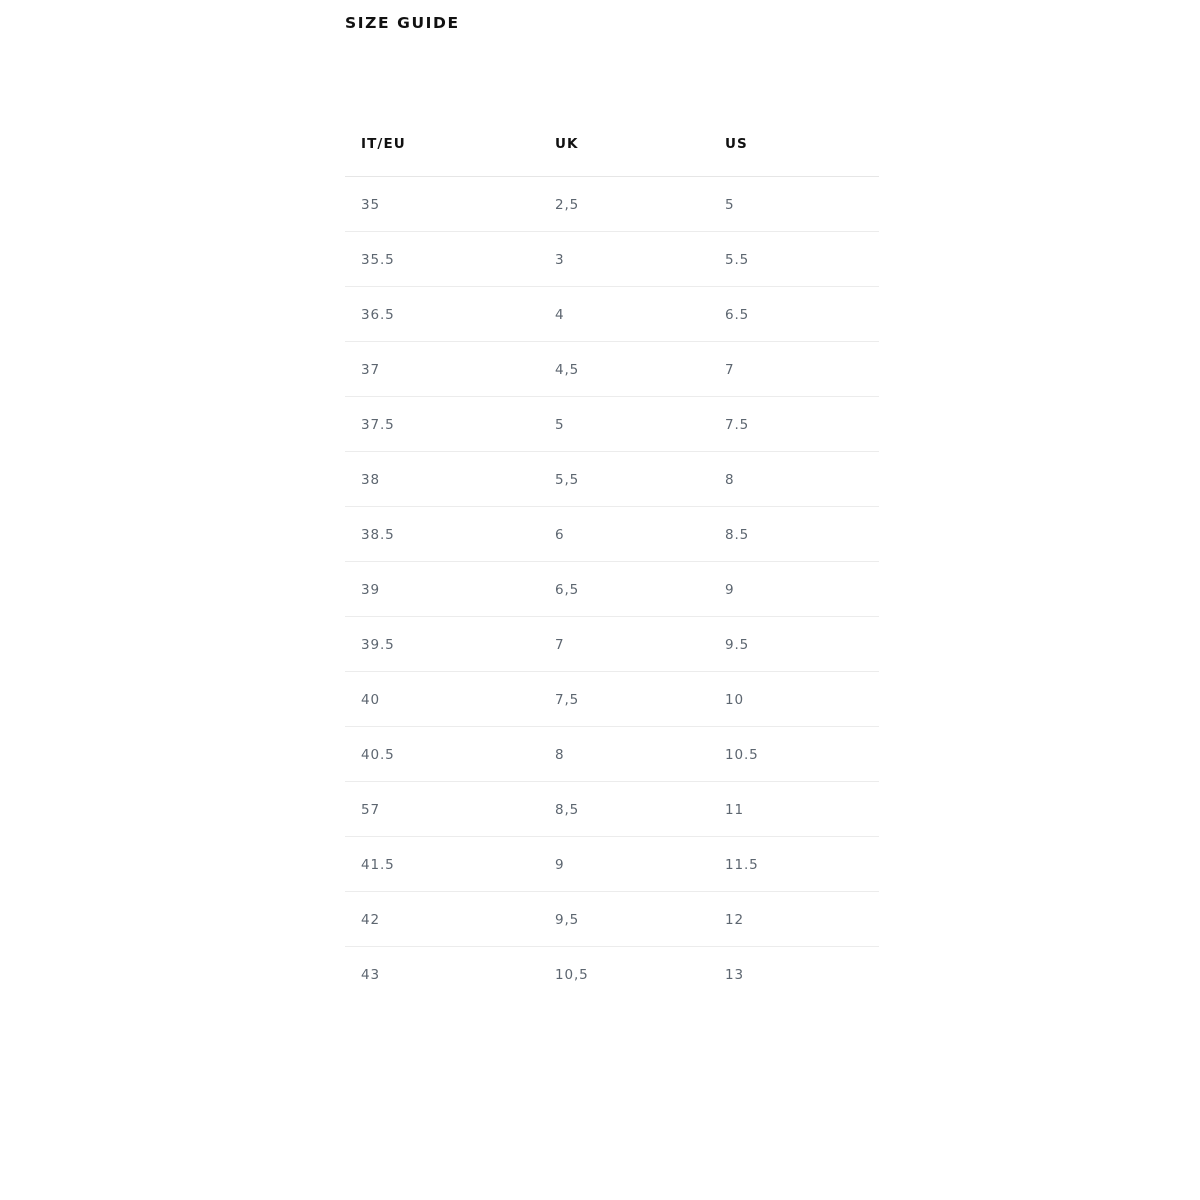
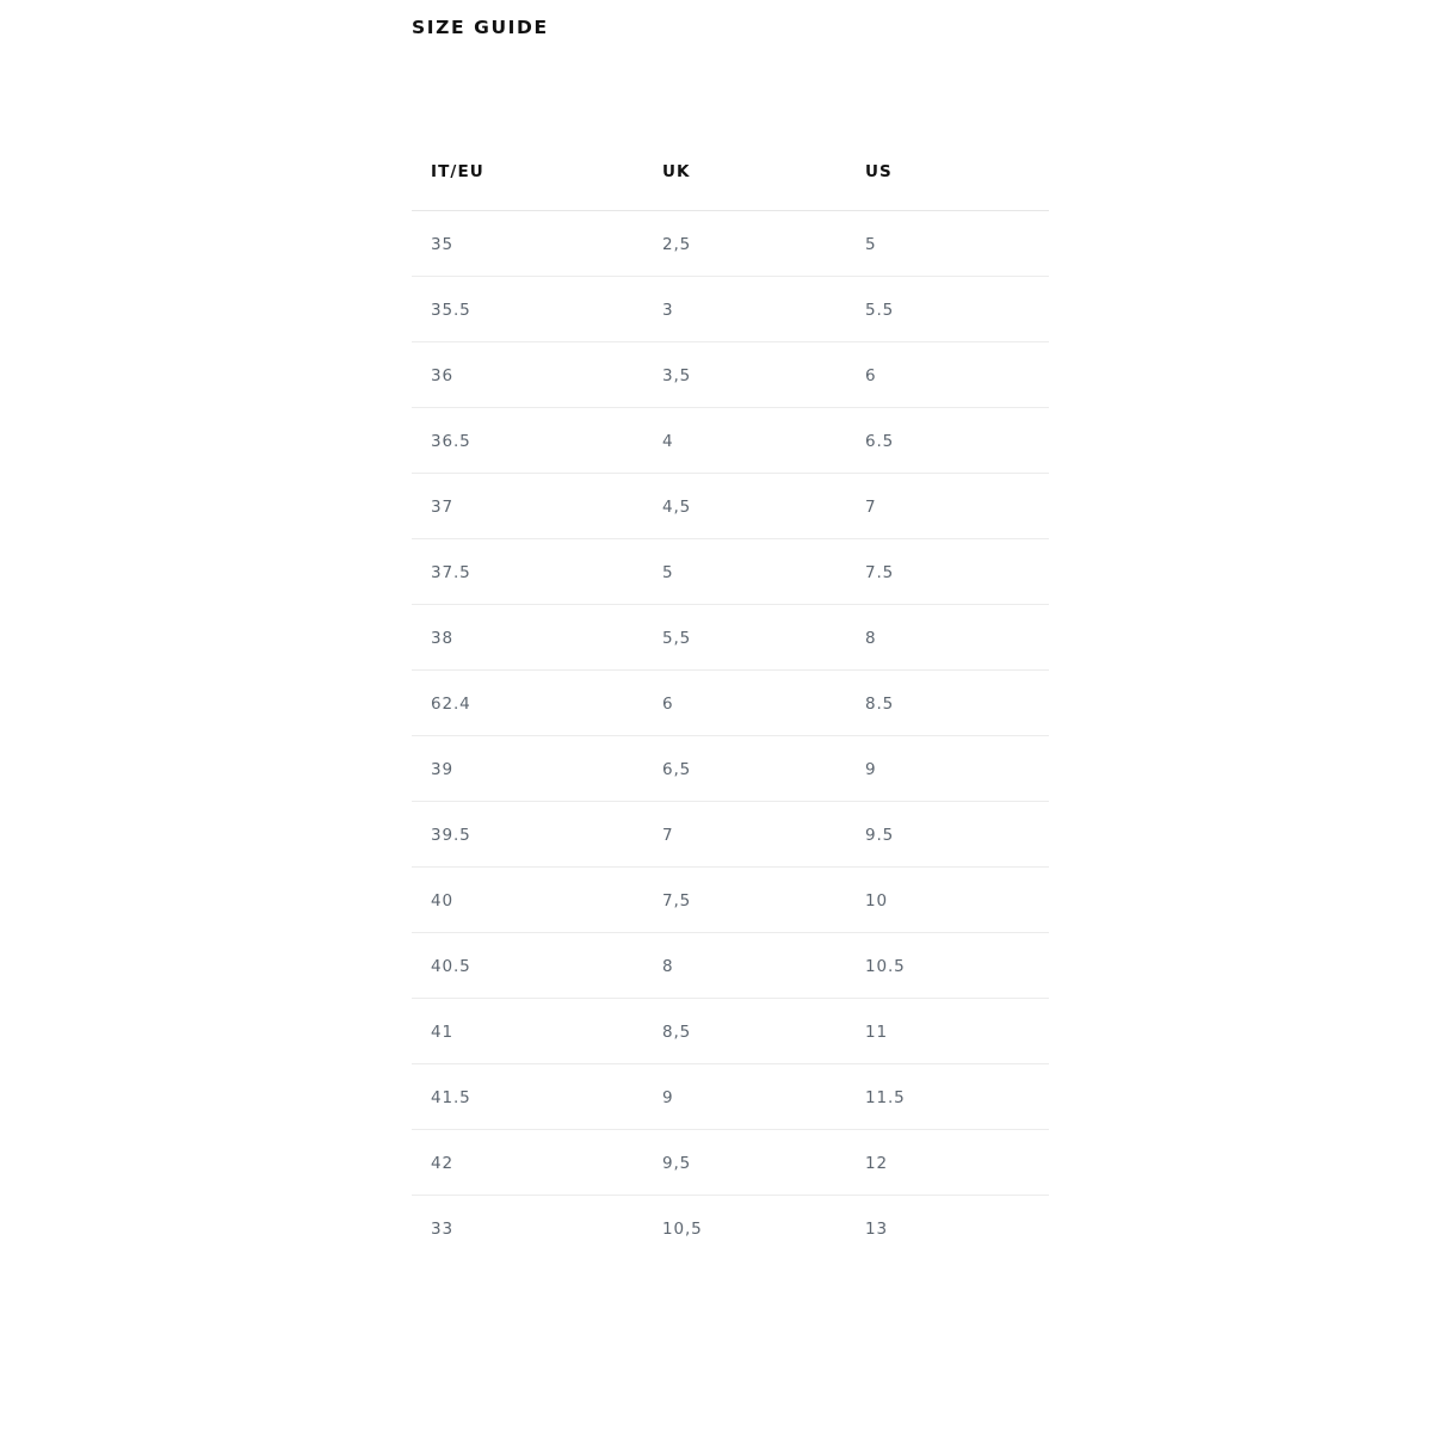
  SIZE GUIDE
  IT/EU	UK	US
  35	2,5	5
  35.5	3	5.5
+ 36	3,5	6
  36.5	4	6.5
  37	4,5	7
  37.5	5	7.5
  38	5,5	8
- 38.5	6	8.5
+ 62.4	6	8.5
  39	6,5	9
  39.5	7	9.5
  40	7,5	10
  40.5	8	10.5
- 57	8,5	11
+ 41	8,5	11
  41.5	9	11.5
  42	9,5	12
- 43	10,5	13
+ 33	10,5	13
